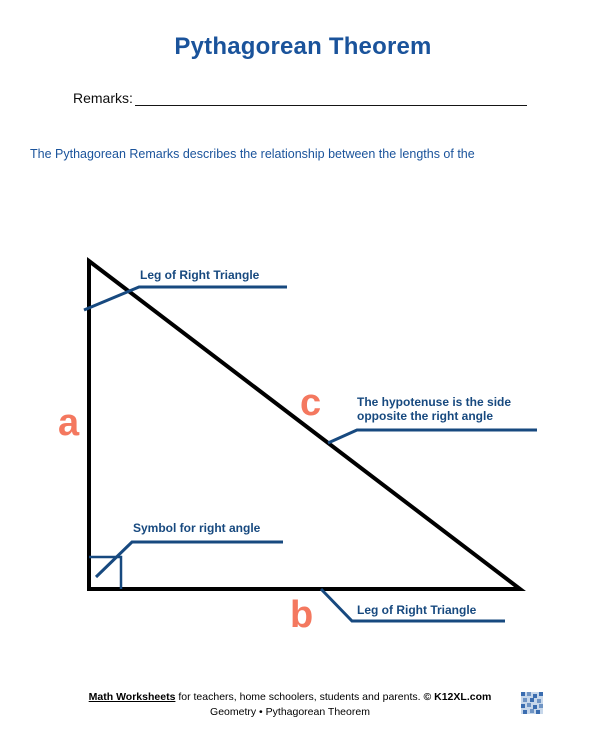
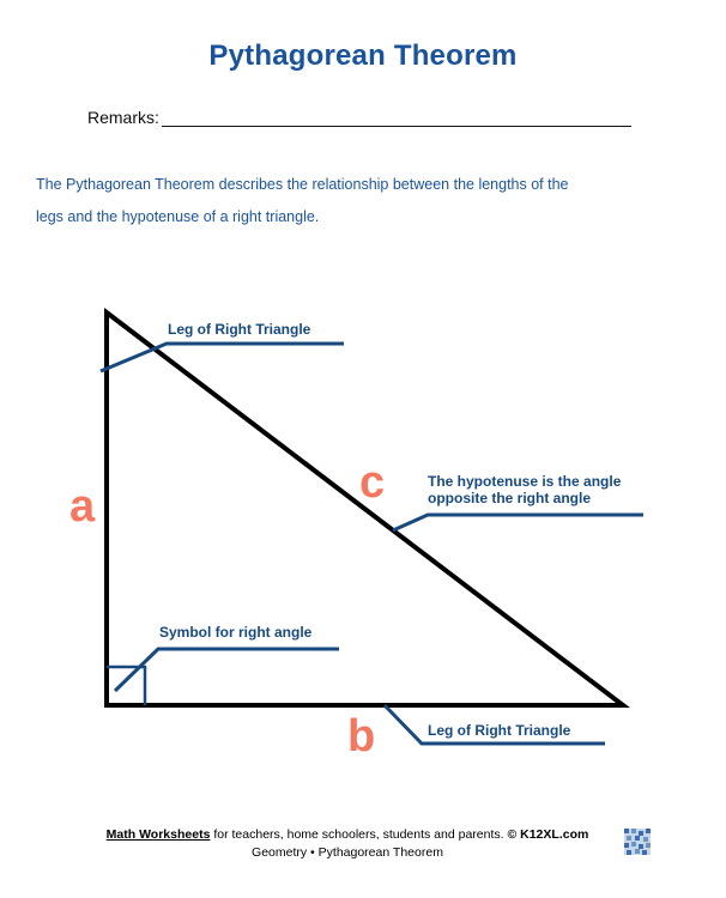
  Pythagorean Theorem
  Remarks:
- The Pythagorean Remarks describes the relationship between the lengths of the
+ The Pythagorean Theorem describes the relationship between the lengths of the
+ legs and the hypotenuse of a right triangle.
  Leg of Right Triangle
  a
  c
  b
- The hypotenuse is the side
+ The hypotenuse is the angle
  opposite the right angle
  Symbol for right angle
  Leg of Right Triangle
  Math Worksheets for teachers, home schoolers, students and parents. © K12XL.com
  Geometry • Pythagorean Theorem
